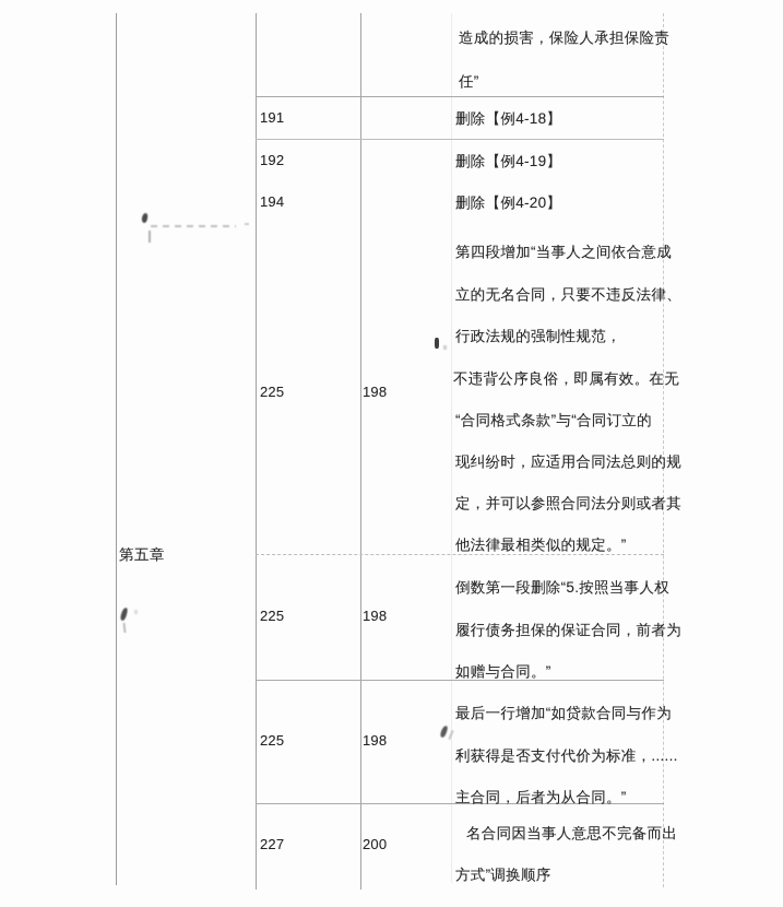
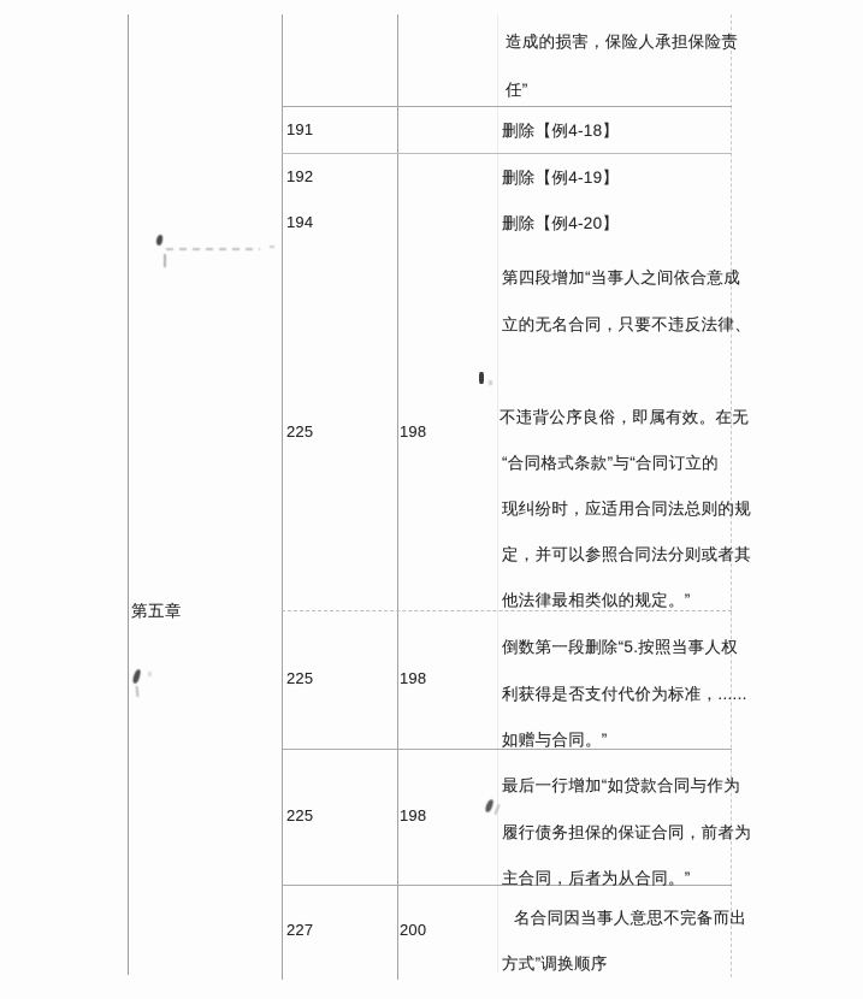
  第五章
  造成的损害，保险人承担保险责
  任”
  191
  删除【例4-18】
  192
  删除【例4-19】
  194
  删除【例4-20】
  225
  198
  第四段增加“当事人之间依合意成
  立的无名合同，只要不违反法律、
- 行政法规的强制性规范，
  不违背公序良俗，即属有效。在无
  “合同格式条款”与“合同订立的
  现纠纷时，应适用合同法总则的规
  定，并可以参照合同法分则或者其
  他法律最相类似的规定。”
  225
  198
  倒数第一段删除“5.按照当事人权
- 履行债务担保的保证合同，前者为
+ 利获得是否支付代价为标准，......
  如赠与合同。”
  225
  198
  最后一行增加“如贷款合同与作为
- 利获得是否支付代价为标准，......
+ 履行债务担保的保证合同，前者为
  主合同，后者为从合同。”
  227
  200
  名合同因当事人意思不完备而出
  方式”调换顺序
